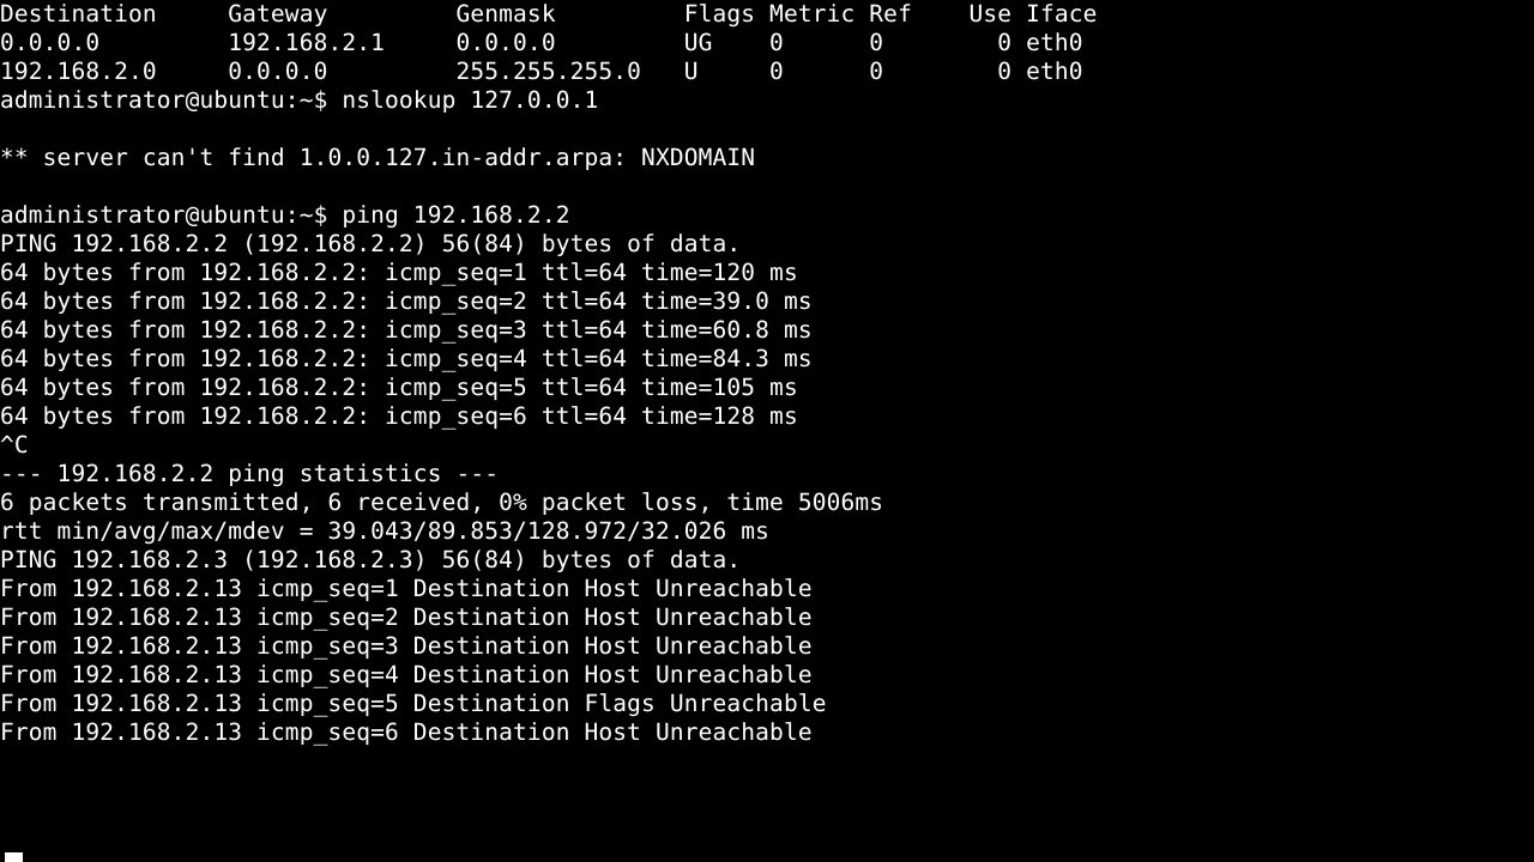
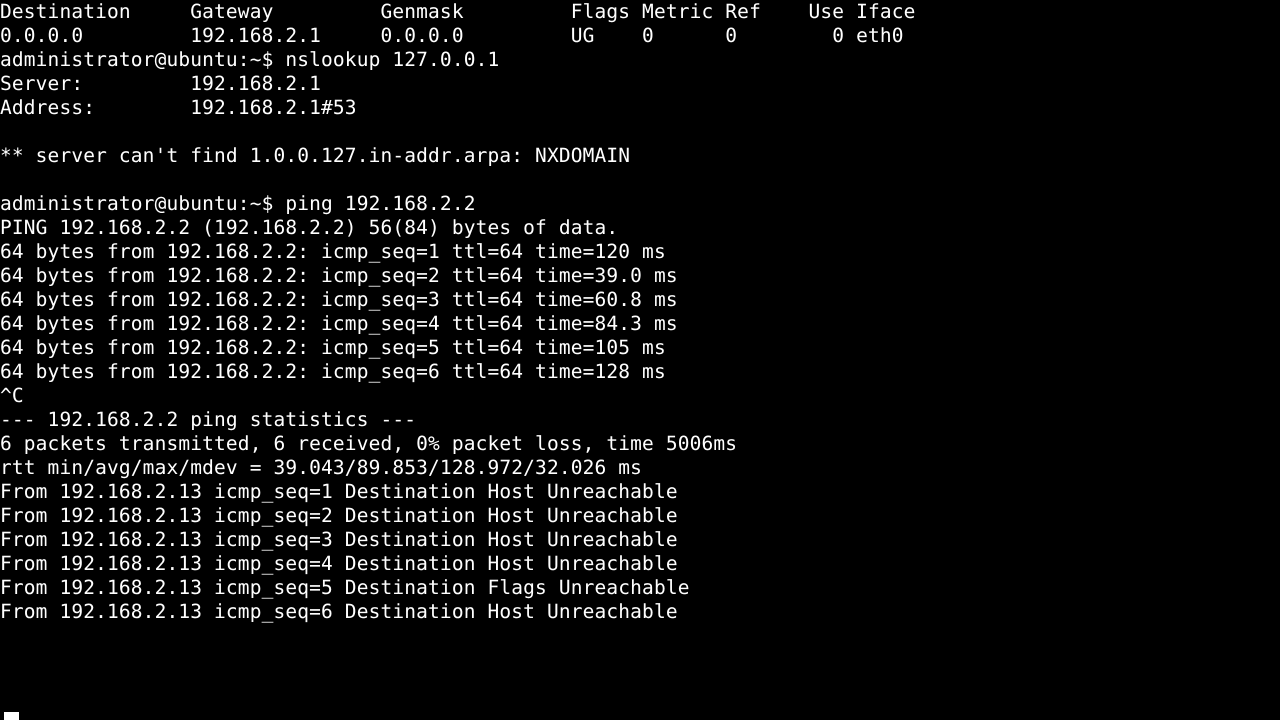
  Destination Gateway Genmask Flags Metric Ref Use Iface
  0.0.0.0 192.168.2.1 0.0.0.0 UG 0 0 0 eth0
- 192.168.2.0 0.0.0.0 255.255.255.0 U 0 0 0 eth0
  administrator@ubuntu:~$ nslookup 127.0.0.1
+ Server: 192.168.2.1
+ Address: 192.168.2.1#53
  ** server can't find 1.0.0.127.in-addr.arpa: NXDOMAIN
  administrator@ubuntu:~$ ping 192.168.2.2
  PING 192.168.2.2 (192.168.2.2) 56(84) bytes of data.
  64 bytes from 192.168.2.2: icmp_seq=1 ttl=64 time=120 ms
  64 bytes from 192.168.2.2: icmp_seq=2 ttl=64 time=39.0 ms
  64 bytes from 192.168.2.2: icmp_seq=3 ttl=64 time=60.8 ms
  64 bytes from 192.168.2.2: icmp_seq=4 ttl=64 time=84.3 ms
  64 bytes from 192.168.2.2: icmp_seq=5 ttl=64 time=105 ms
  64 bytes from 192.168.2.2: icmp_seq=6 ttl=64 time=128 ms
  ^C
  --- 192.168.2.2 ping statistics ---
  6 packets transmitted, 6 received, 0% packet loss, time 5006ms
  rtt min/avg/max/mdev = 39.043/89.853/128.972/32.026 ms
- PING 192.168.2.3 (192.168.2.3) 56(84) bytes of data.
  From 192.168.2.13 icmp_seq=1 Destination Host Unreachable
  From 192.168.2.13 icmp_seq=2 Destination Host Unreachable
  From 192.168.2.13 icmp_seq=3 Destination Host Unreachable
  From 192.168.2.13 icmp_seq=4 Destination Host Unreachable
  From 192.168.2.13 icmp_seq=5 Destination Flags Unreachable
  From 192.168.2.13 icmp_seq=6 Destination Host Unreachable
